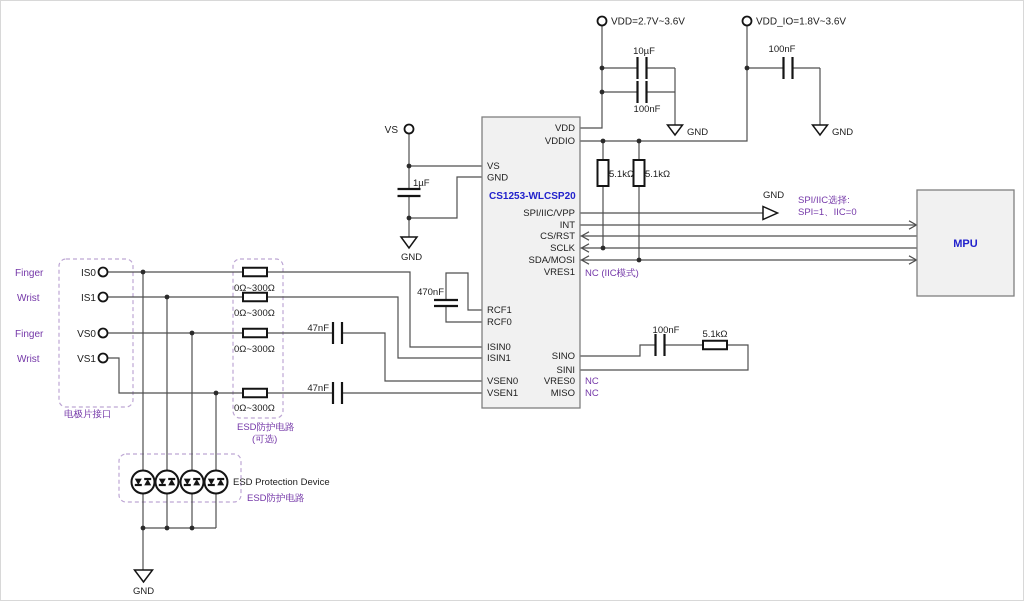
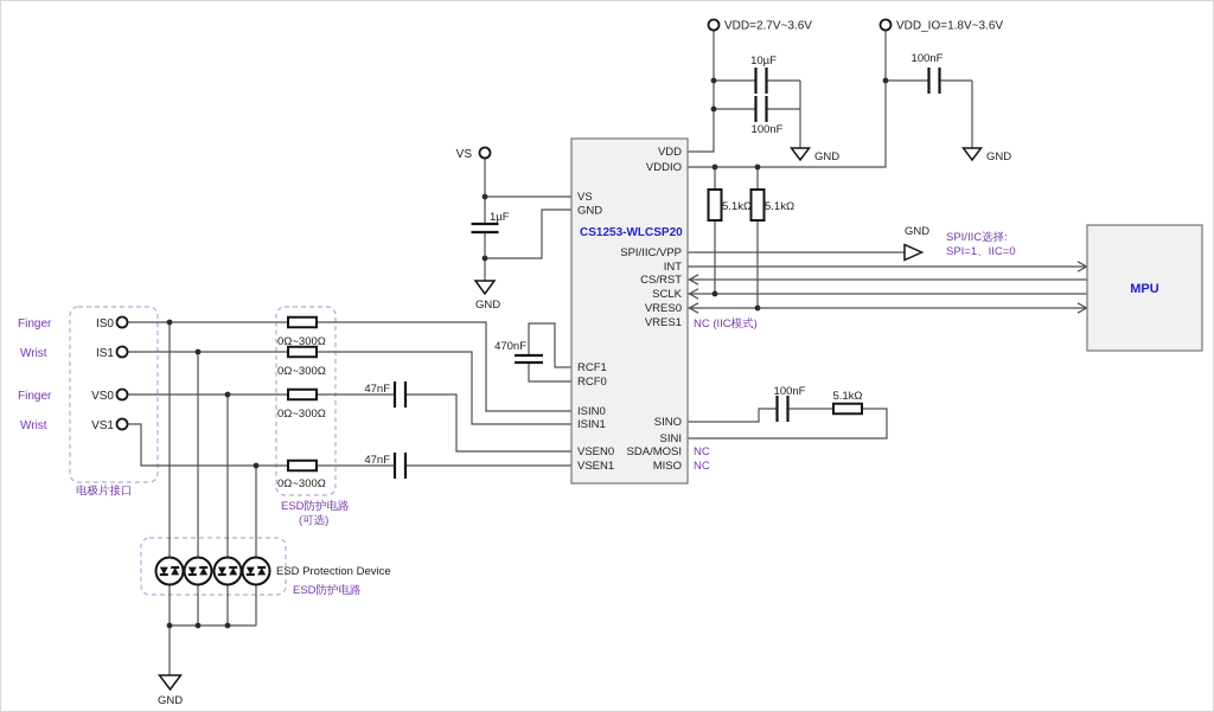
  MPU
  CS1253-WLCSP20
  VS
  GND
  RCF1
  RCF0
  ISIN0
  ISIN1
  VSEN0
  VSEN1
  VDD
  VDDIO
  SPI/IIC/VPP
  INT
  CS/RST
  SCLK
- SDA/MOSI
+ VRES0
  VRES1
  SINO
  SINI
- VRES0
+ SDA/MOSI
  MISO
  VDD=2.7V~3.6V
  VDD_IO=1.8V~3.6V
  10µF
  100nF
  100nF
  GND
  GND
  VS
  1µF
  GND
  5.1kΩ
  5.1kΩ
  470nF
  100nF
  5.1kΩ
  NC (IIC模式)
  NC
  NC
  GND
  SPI/IIC选择:
  SPI=1、IIC=0
  Finger
  Wrist
  Finger
  Wrist
  IS0
  IS1
  VS0
  VS1
  电极片接口
  0Ω~300Ω
  0Ω~300Ω
  0Ω~300Ω
  0Ω~300Ω
  ESD防护电路
  (可选)
  47nF
  47nF
  ESD Protection Device
  ESD防护电路
  GND
